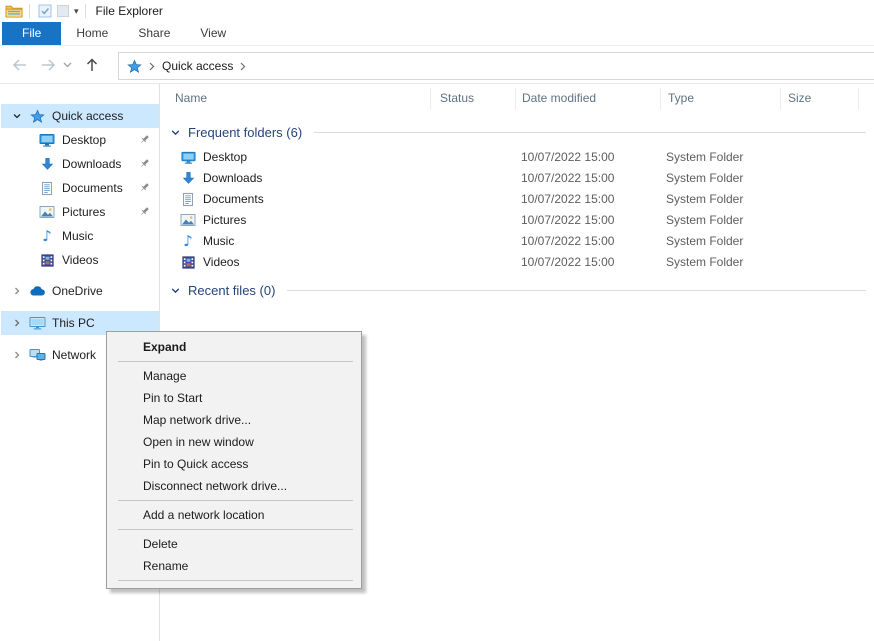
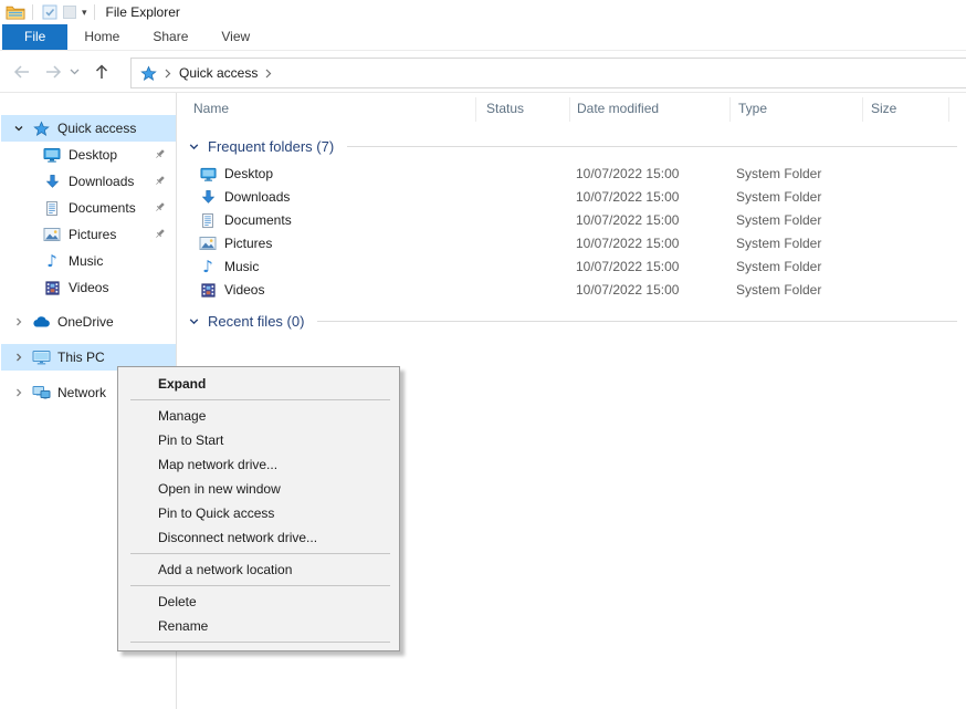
  ▾
  File Explorer
  File
  Home
  Share
  View
  Quick access
  Quick access
  Desktop
  Downloads
  Documents
  Pictures
  ♪
  Music
  Videos
  OneDrive
  This PC
  Network
  Name
  Status
  Date modified
  Type
  Size
- Frequent folders (6)
+ Frequent folders (7)
  Desktop
  10/07/2022 15:00
  System Folder
  Downloads
  10/07/2022 15:00
  System Folder
  Documents
  10/07/2022 15:00
  System Folder
  Pictures
  10/07/2022 15:00
  System Folder
  ♪
  Music
  10/07/2022 15:00
  System Folder
  Videos
  10/07/2022 15:00
  System Folder
  Recent files (0)
  Expand
  Manage
  Pin to Start
  Map network drive...
  Open in new window
  Pin to Quick access
  Disconnect network drive...
  Add a network location
  Delete
  Rename
